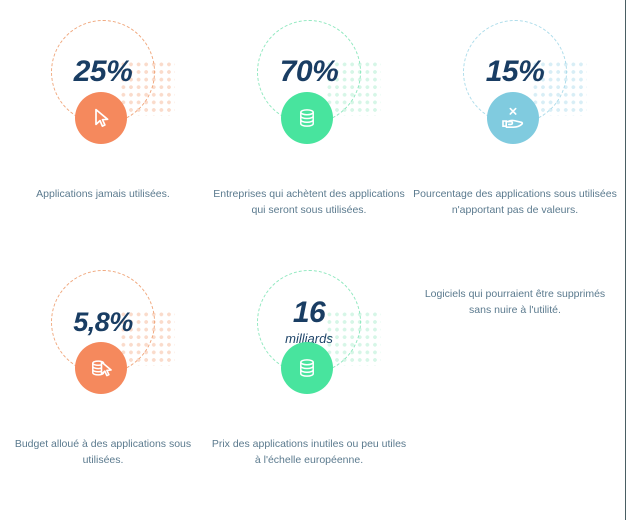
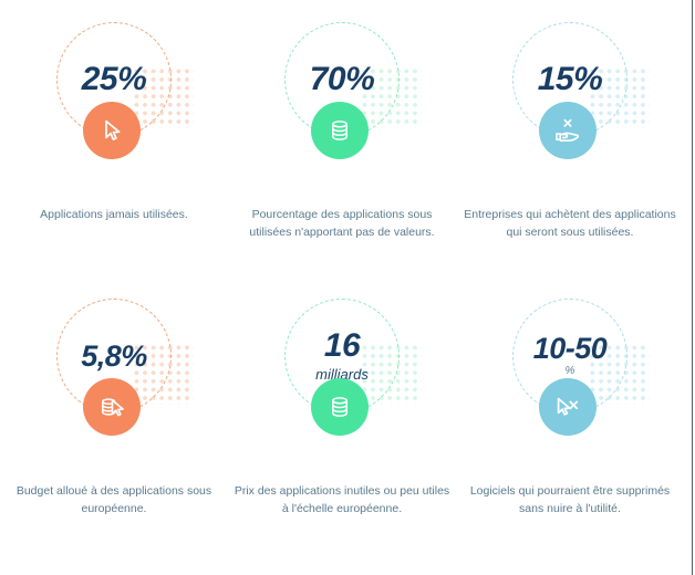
  25%
  Applications jamais utilisées.
  70%
- Entreprises qui achètent des applications qui seront sous utilisées.
+ Pourcentage des applications sous utilisées n'apportant pas de valeurs.
  15%
- Pourcentage des applications sous utilisées n'apportant pas de valeurs.
+ Entreprises qui achètent des applications qui seront sous utilisées.
  5,8%
- Budget alloué à des applications sous utilisées.
+ Budget alloué à des applications sous européenne.
  16
  milliards
  Prix des applications inutiles ou peu utiles à l'échelle européenne.
+ 10-50
+ %
  Logiciels qui pourraient être supprimés sans nuire à l'utilité.
